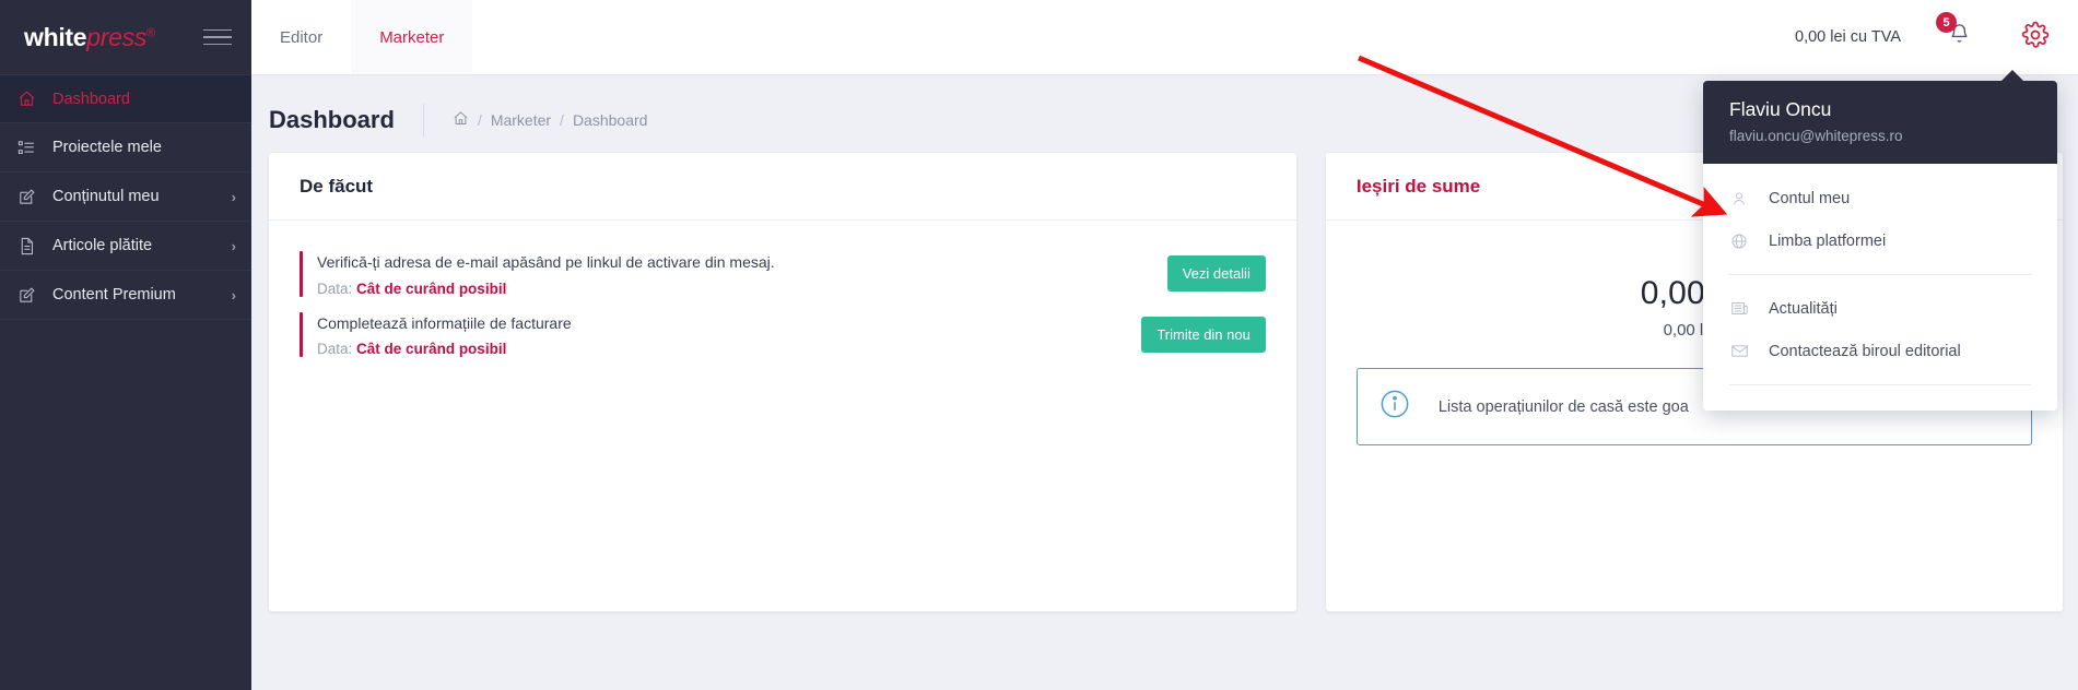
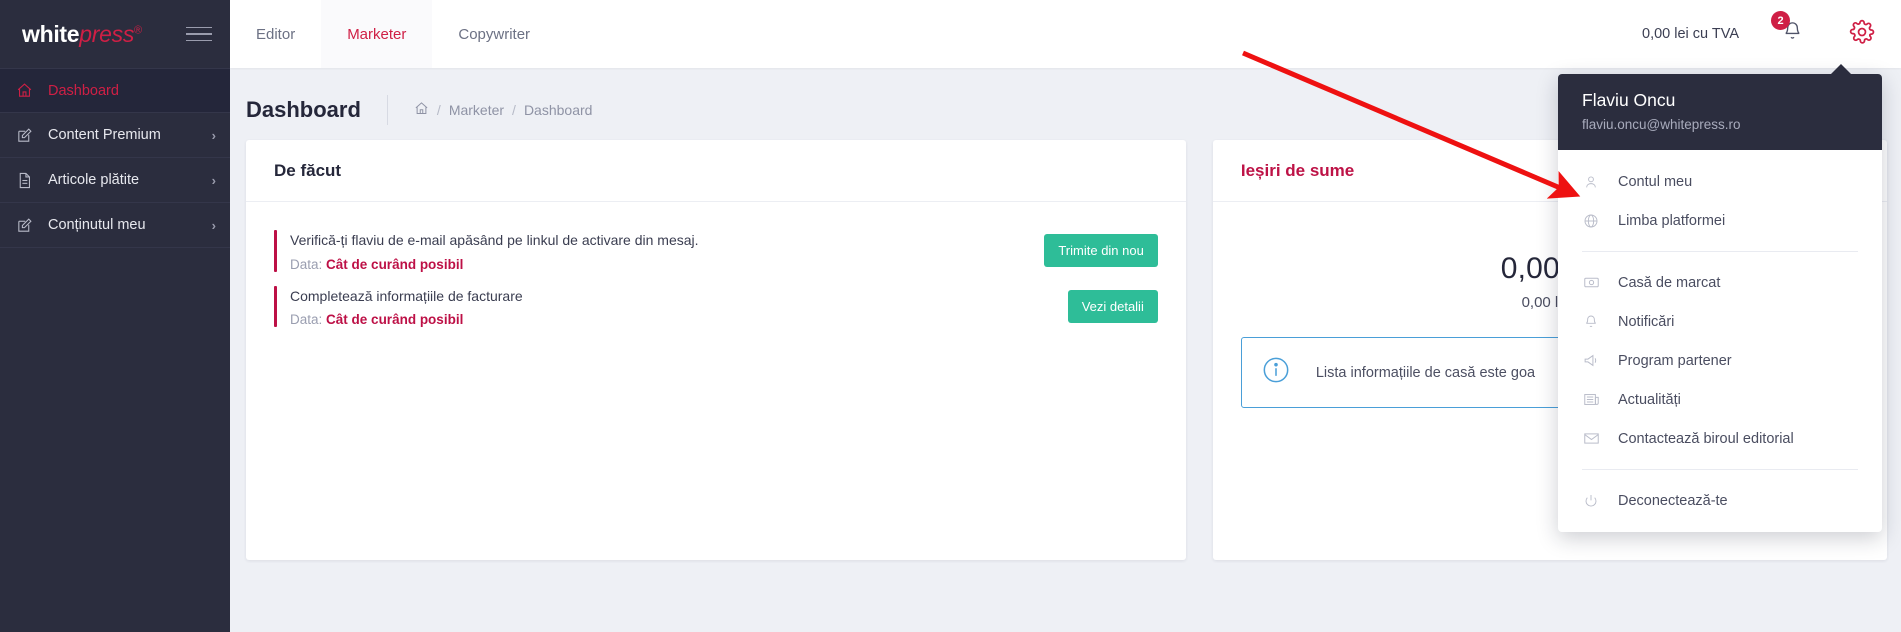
  whitepress®
  Dashboard
- Proiectele mele
- Conținutul meu
+ Content Premium
  ›
  Articole plătite
  ›
- Content Premium
+ Conținutul meu
  ›
  Editor
  Marketer
+ Copywriter
  0,00 lei cu TVA
- 5
+ 2
  Dashboard
  /
  Marketer
  /
  Dashboard
  De făcut
- Verifică-ți adresa de e-mail apăsând pe linkul de activare din mesaj.
+ Verifică-ți flaviu de e-mail apăsând pe linkul de activare din mesaj.
  Data: Cât de curând posibil
- Vezi detalii
+ Trimite din nou
  Completează informațiile de facturare
  Data: Cât de curând posibil
- Trimite din nou
+ Vezi detalii
  Ieșiri de sume
- Lista operațiunilor de casă este goa
+ Lista informațiile de casă este goa
  Flaviu Oncu
  flaviu.oncu@whitepress.ro
  Contul meu
  Limba platformei
+ Casă de marcat
+ Notificări
+ Program partener
  Actualități
  Contactează biroul editorial
+ Deconectează-te
